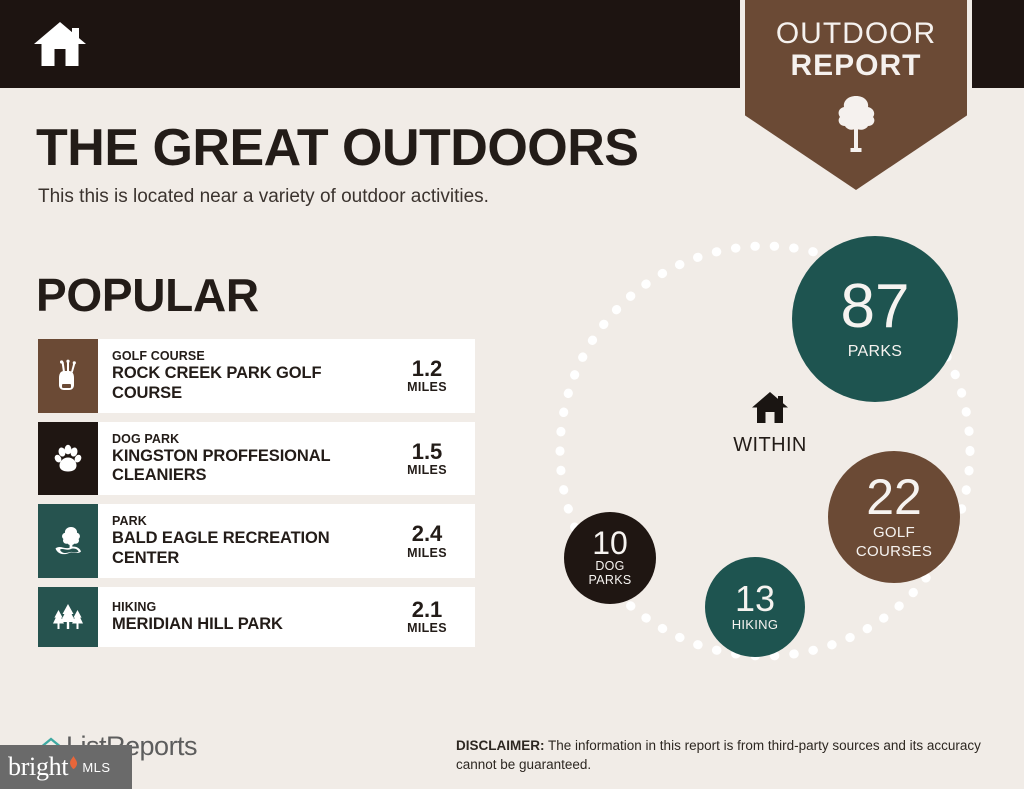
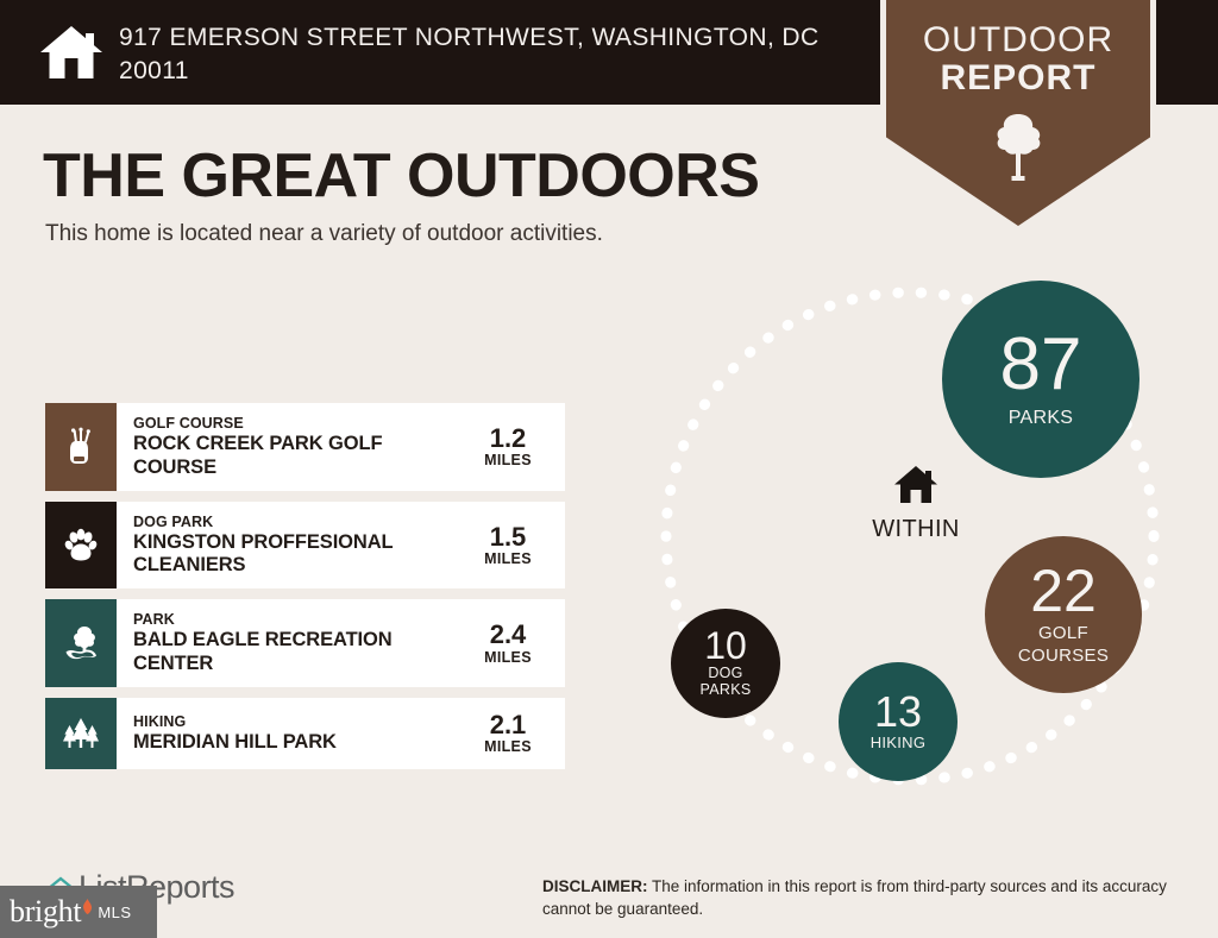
+ 917 EMERSON STREET NORTHWEST, WASHINGTON, DC 20011
  OUTDOOR
  REPORT
  THE GREAT OUTDOORS
- This this is located near a variety of outdoor activities.
+ This home is located near a variety of outdoor activities.
- POPULAR
  GOLF COURSE
  ROCK CREEK PARK GOLF COURSE
  1.2
  MILES
  DOG PARK
  KINGSTON PROFFESIONAL CLEANIERS
  1.5
  MILES
  PARK
  BALD EAGLE RECREATION CENTER
  2.4
  MILES
  HIKING
  MERIDIAN HILL PARK
  2.1
  MILES
  87
  PARKS
  22
  GOLF
  COURSES
  13
  HIKING
  10
  DOG
  PARKS
  WITHIN
  DISCLAIMER: The information in this report is from third-party sources and its accuracy cannot be guaranteed.
  bright
  MLS
